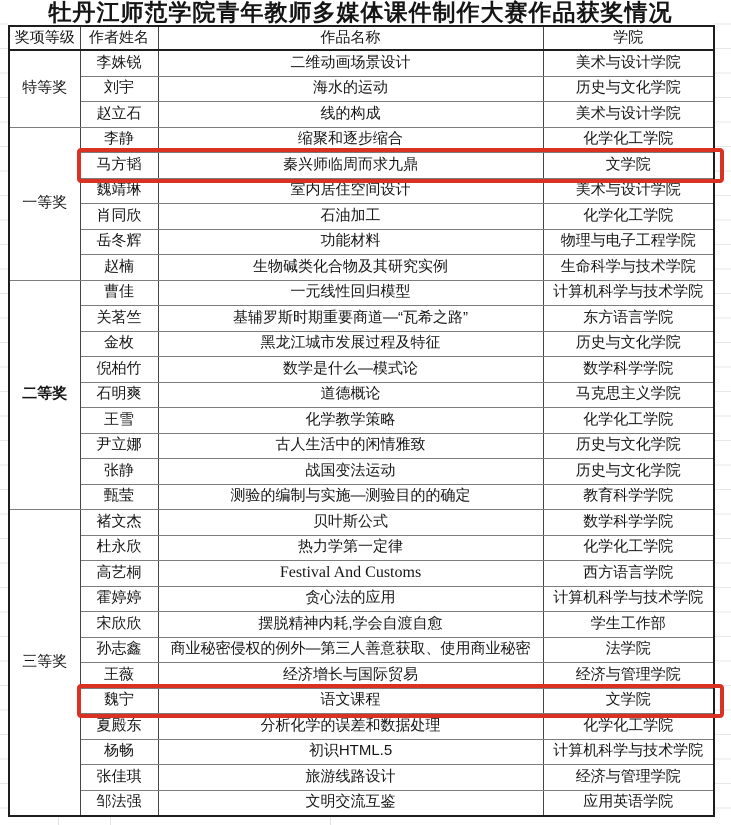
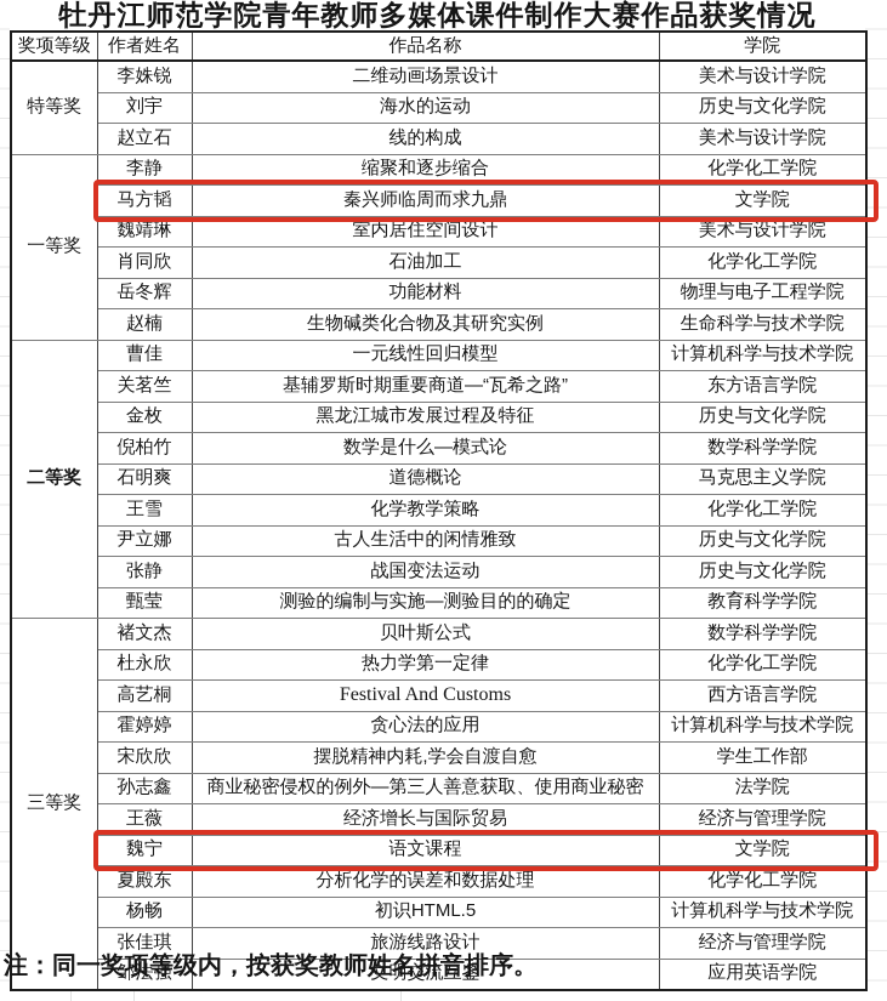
  牡丹江师范学院青年教师多媒体课件制作大赛作品获奖情况
  奖项等级	作者姓名	作品名称	学院
  特等奖	李姝锐	二维动画场景设计	美术与设计学院
  刘宇	海水的运动	历史与文化学院
  赵立石	线的构成	美术与设计学院
  一等奖	李静	缩聚和逐步缩合	化学化工学院
  马方韬	秦兴师临周而求九鼎	文学院
  魏靖琳	室内居住空间设计	美术与设计学院
  肖同欣	石油加工	化学化工学院
  岳冬辉	功能材料	物理与电子工程学院
  赵楠	生物碱类化合物及其研究实例	生命科学与技术学院
  二等奖	曹佳	一元线性回归模型	计算机科学与技术学院
  关茗竺	基辅罗斯时期重要商道—“瓦希之路”	东方语言学院
  金枚	黑龙江城市发展过程及特征	历史与文化学院
  倪柏竹	数学是什么—模式论	数学科学学院
  石明爽	道德概论	马克思主义学院
  王雪	化学教学策略	化学化工学院
  尹立娜	古人生活中的闲情雅致	历史与文化学院
  张静	战国变法运动	历史与文化学院
  甄莹	测验的编制与实施—测验目的的确定	教育科学学院
  三等奖	褚文杰	贝叶斯公式	数学科学学院
  杜永欣	热力学第一定律	化学化工学院
  高艺桐	Festival And Customs	西方语言学院
  霍婷婷	贪心法的应用	计算机科学与技术学院
  宋欣欣	摆脱精神内耗,学会自渡自愈	学生工作部
  孙志鑫	商业秘密侵权的例外—第三人善意获取、使用商业秘密	法学院
  王薇	经济增长与国际贸易	经济与管理学院
  魏宁	语文课程	文学院
  夏殿东	分析化学的误差和数据处理	化学化工学院
  杨畅	初识HTML.5	计算机科学与技术学院
  张佳琪	旅游线路设计	经济与管理学院
  邹法强	文明交流互鉴	应用英语学院
+ 注：同一奖项等级内，按获奖教师姓名拼音排序。
